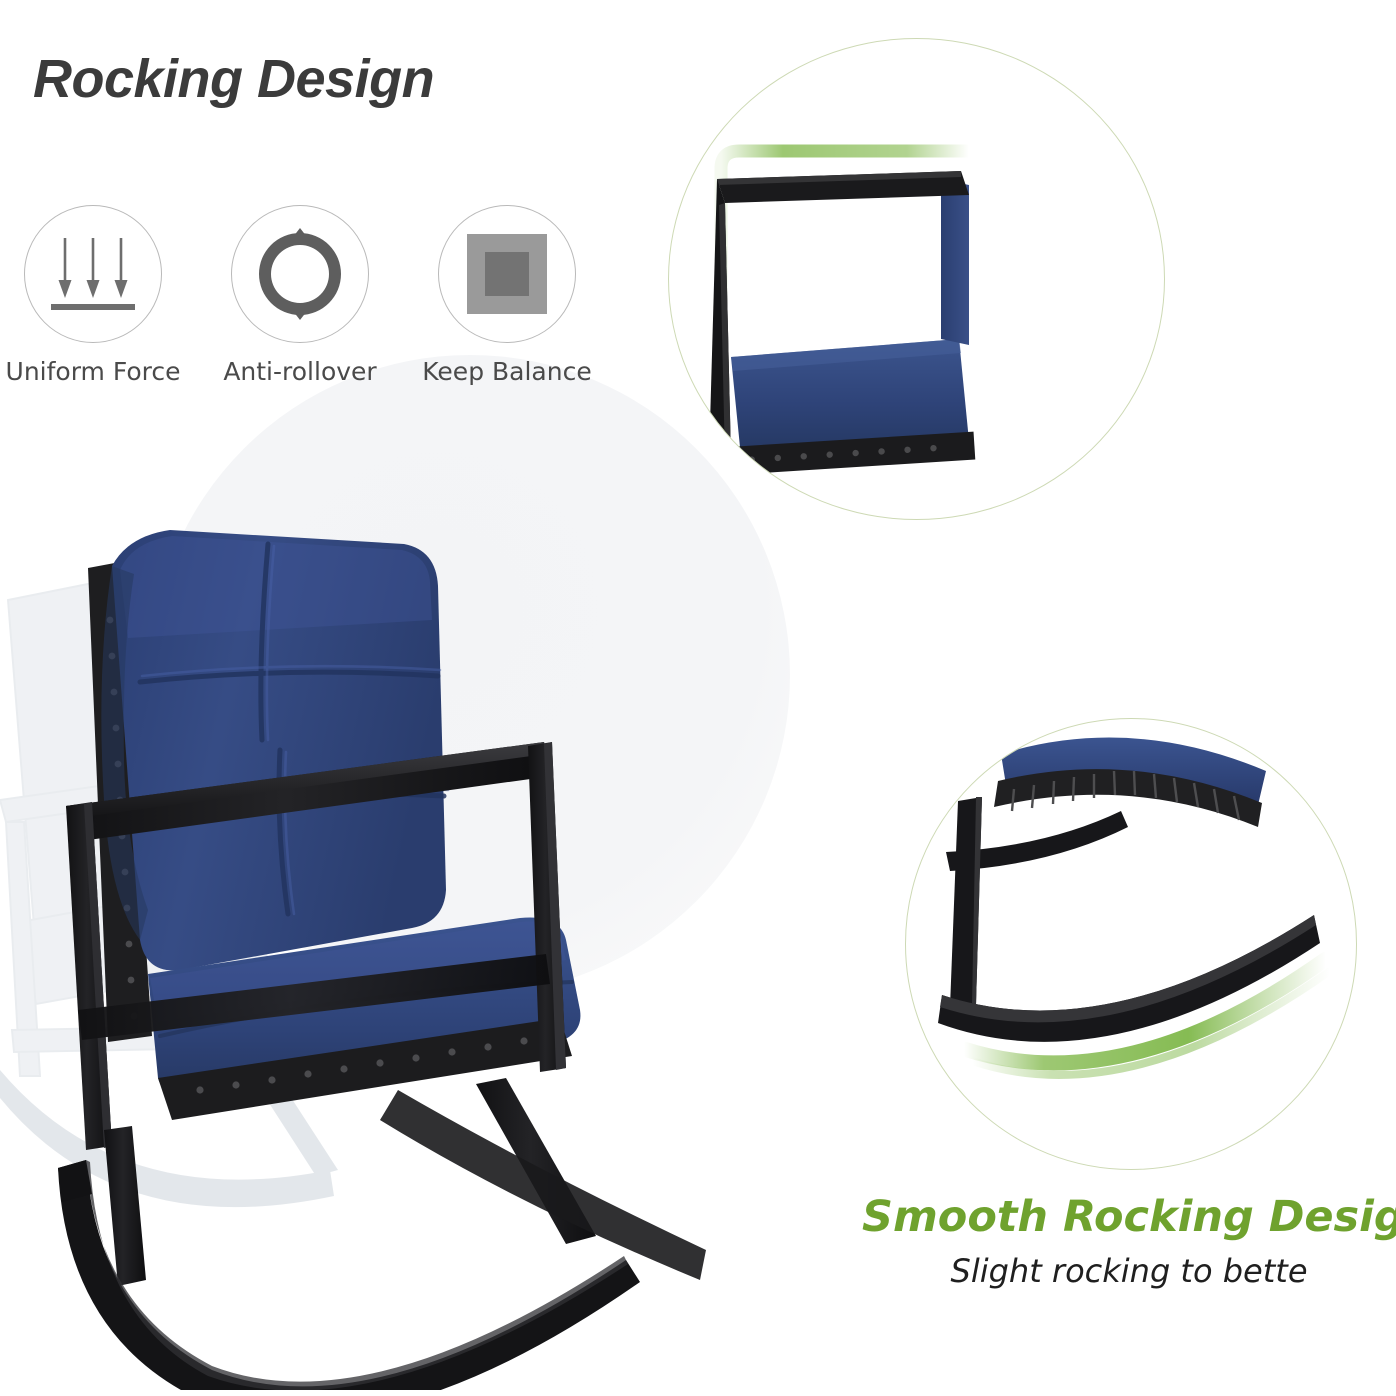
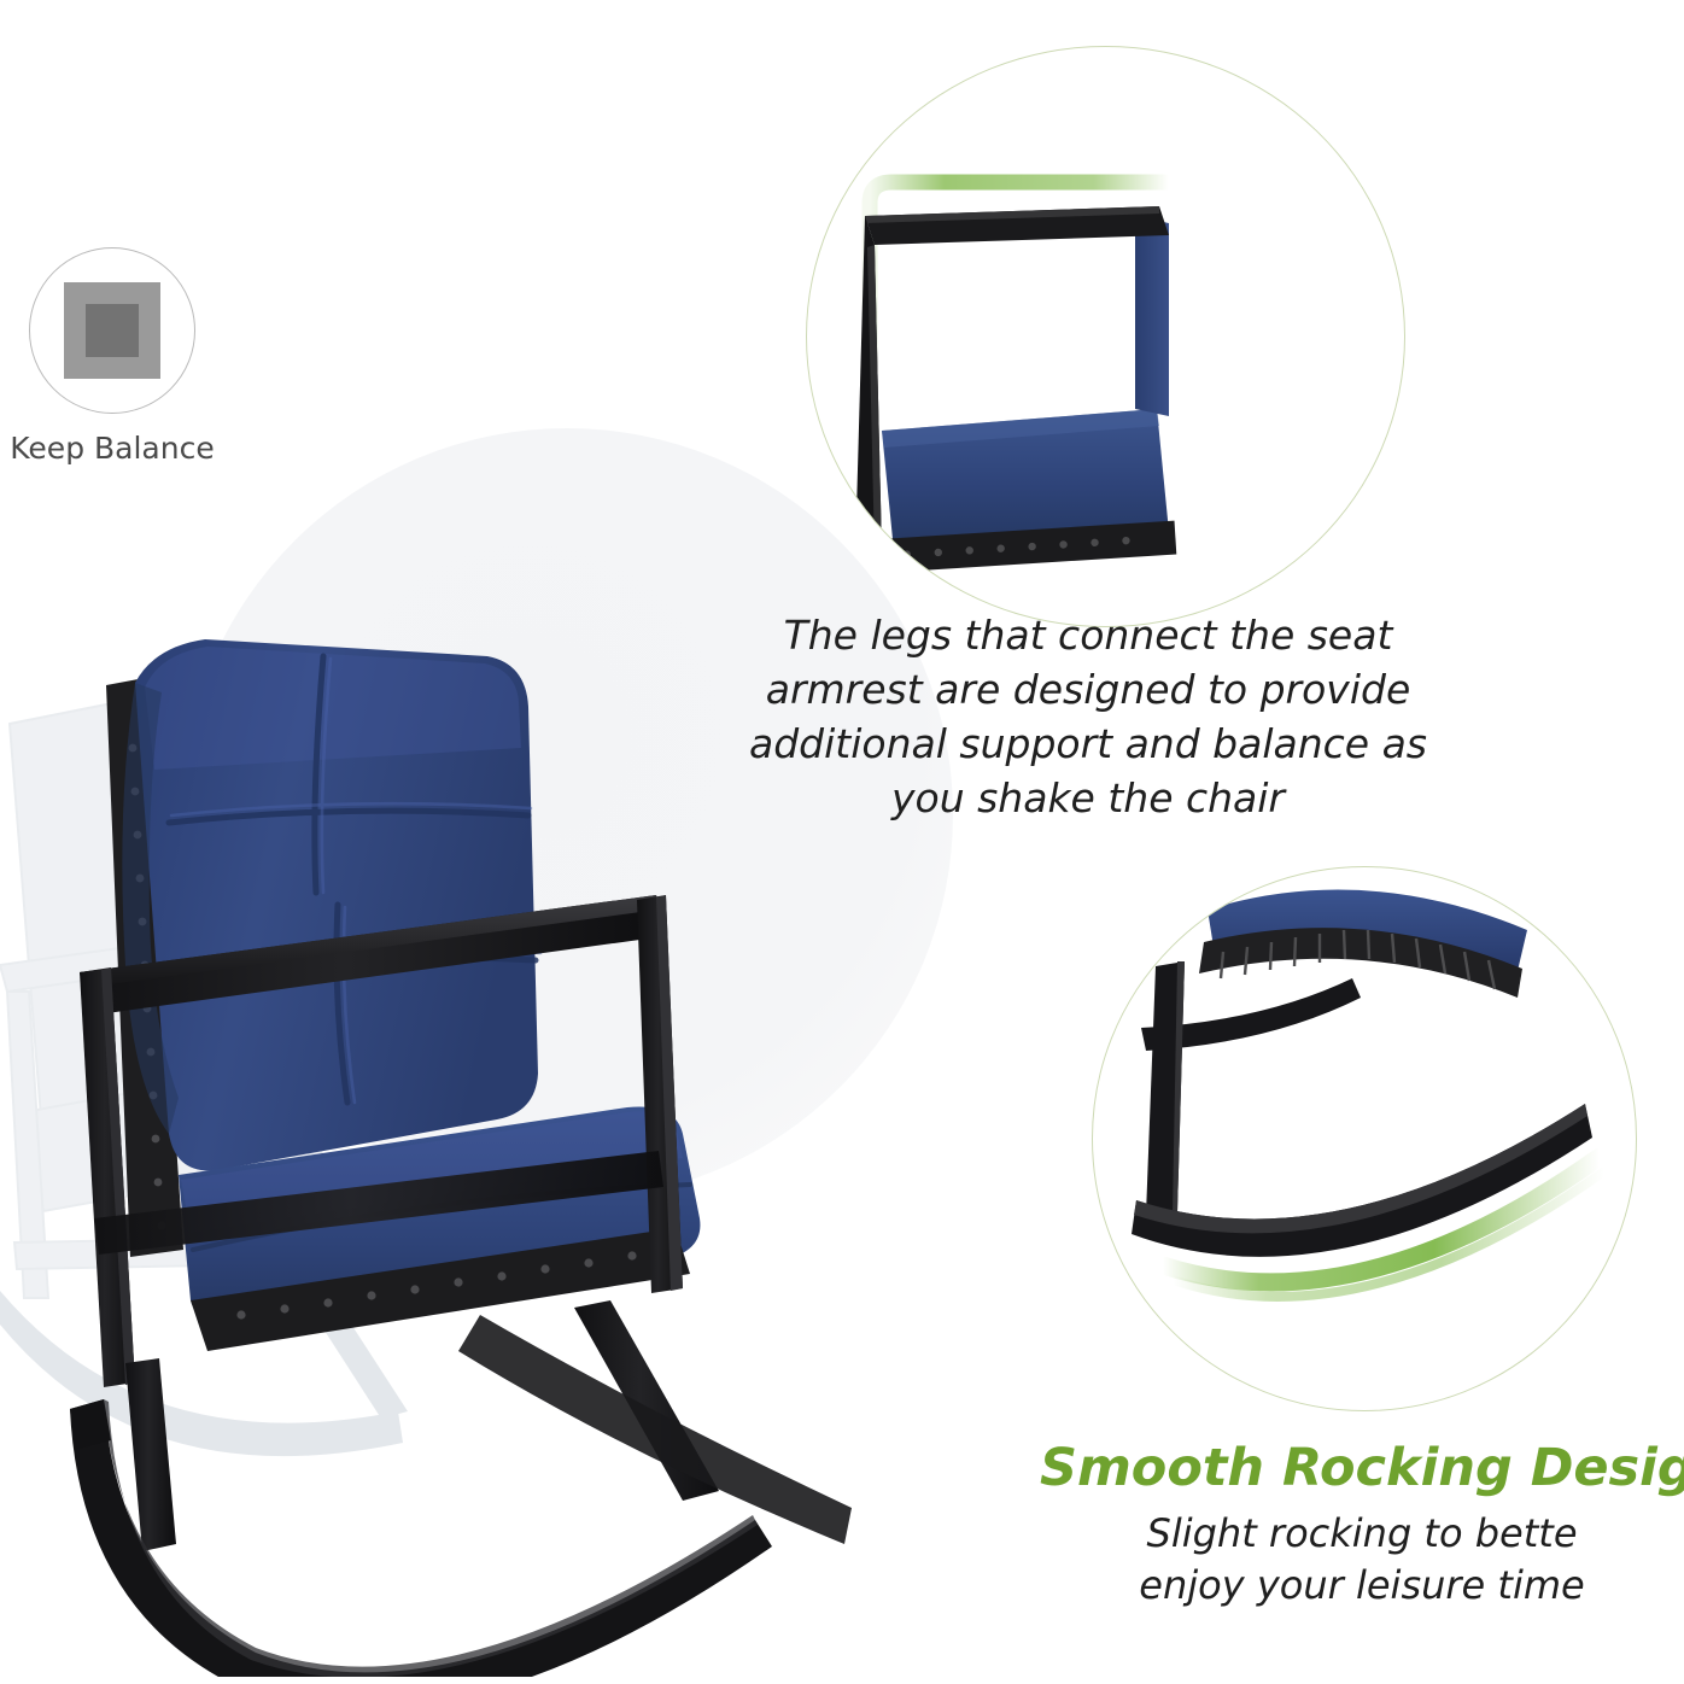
- Rocking Design
- Uniform Force
- Anti-rollover
  Keep Balance
+ The legs that connect the seat armrest are designed to provide additional support and balance as you shake the chair
  Smooth Rocking Desig
  Slight rocking to bette
+ enjoy your leisure time
